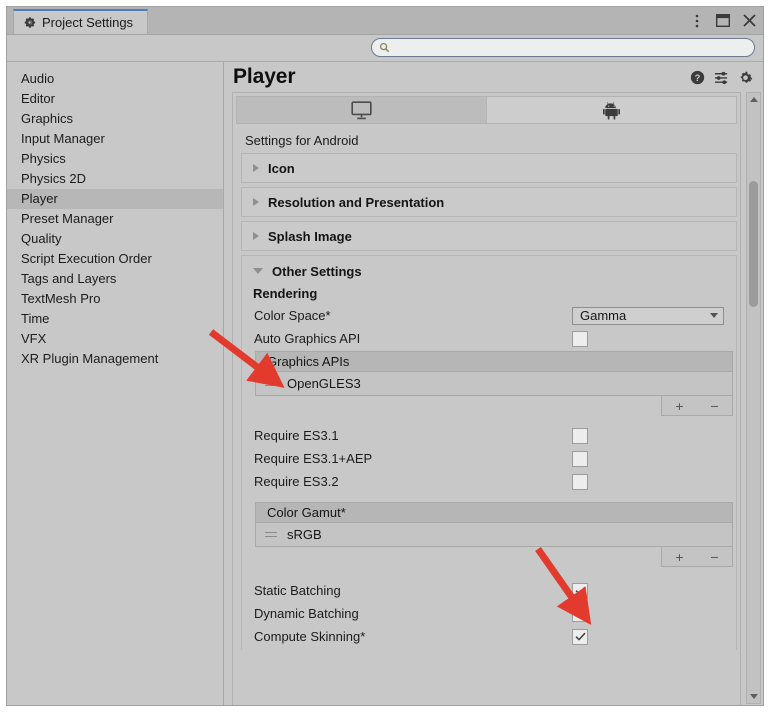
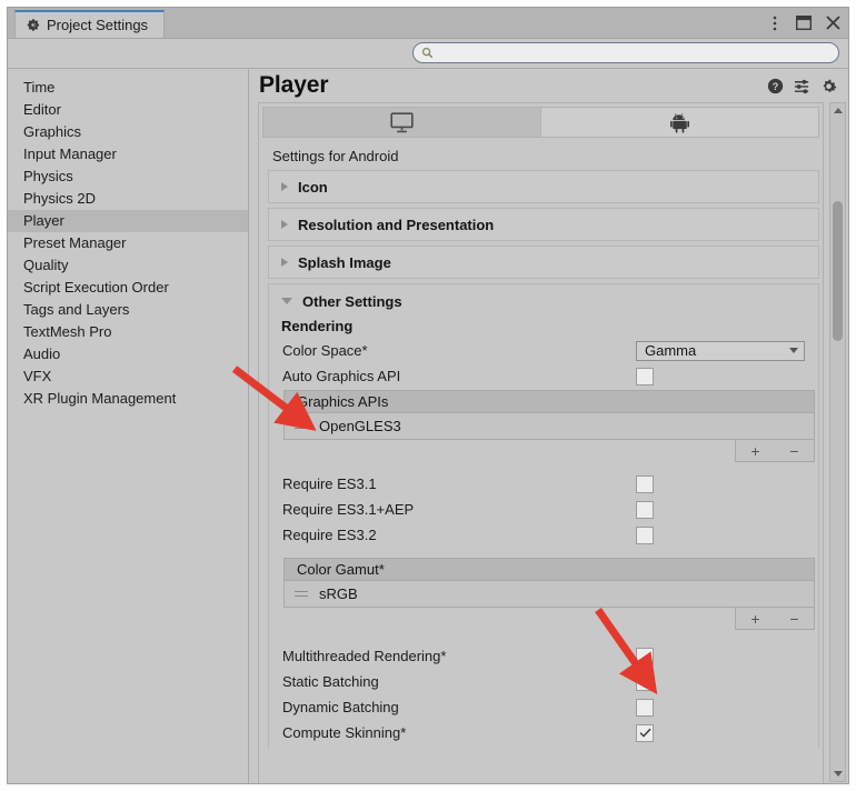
  Project Settings
- Audio
+ Time
  Editor
  Graphics
  Input Manager
  Physics
  Physics 2D
  Player
  Preset Manager
  Quality
  Script Execution Order
  Tags and Layers
  TextMesh Pro
- Time
+ Audio
  VFX
  XR Plugin Management
  Player
  ?
  Settings for Android
  Icon
  Resolution and Presentation
  Splash Image
  Other Settings
  Rendering
  Color Space*
  Gamma
  Auto Graphics API
  Graphics APIs
  OpenGLES3
  +
  −
  Require ES3.1
  Require ES3.1+AEP
  Require ES3.2
  Color Gamut*
  sRGB
  +
  −
+ Multithreaded Rendering*
  Static Batching
  Dynamic Batching
  Compute Skinning*
